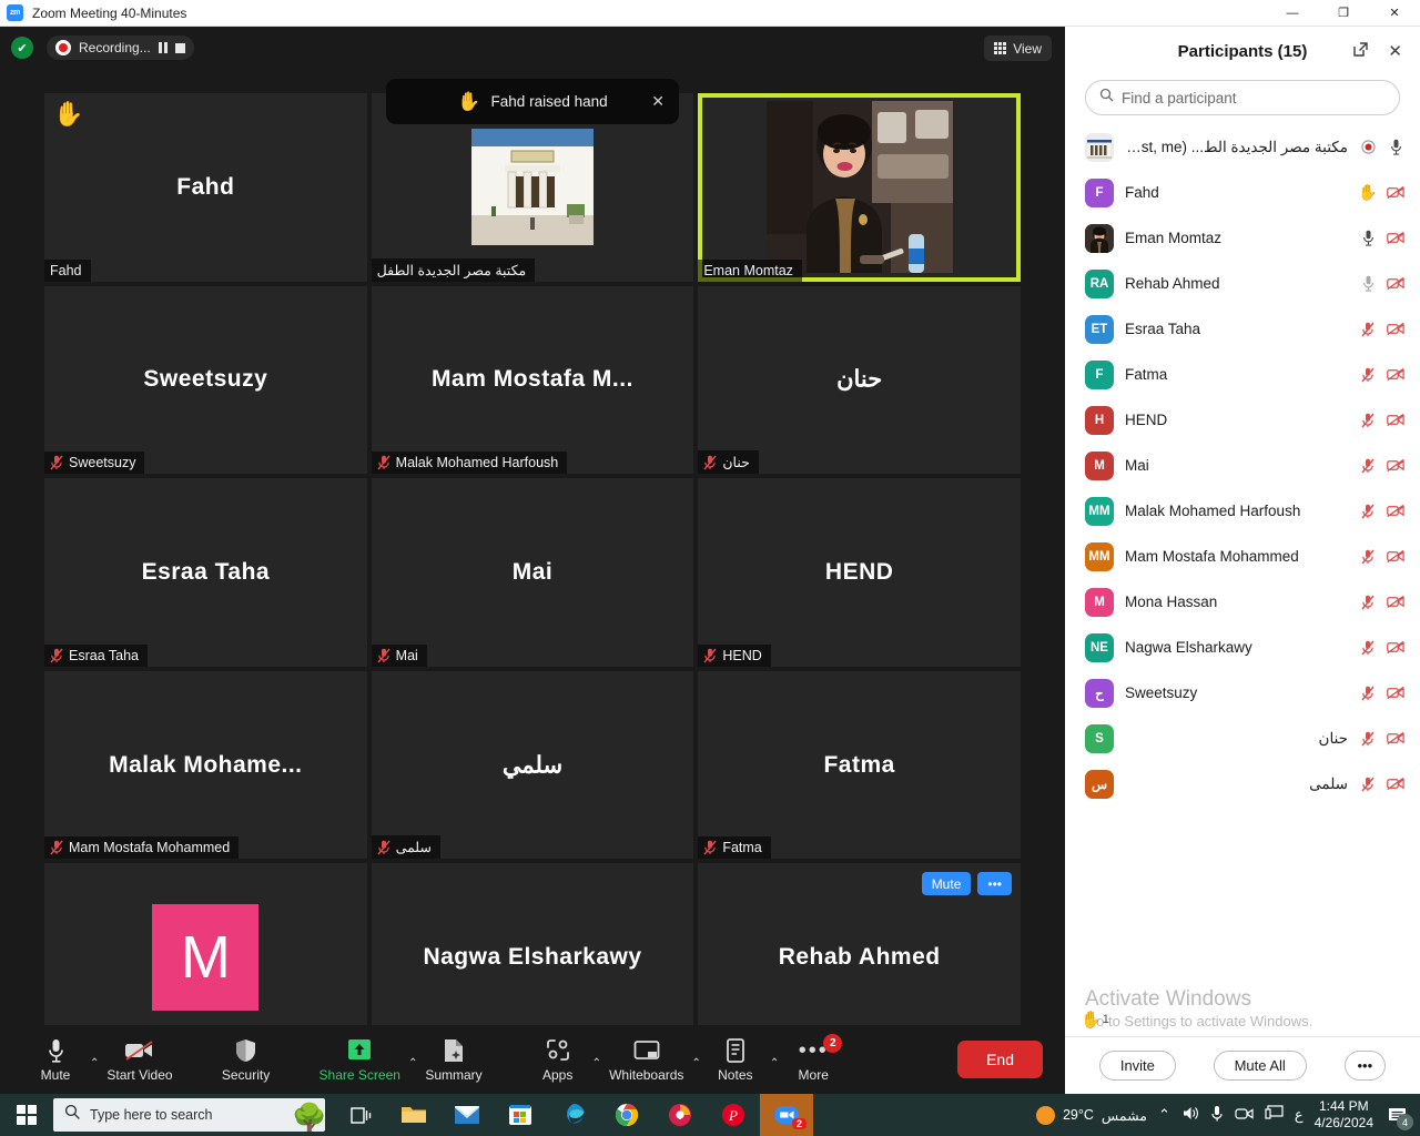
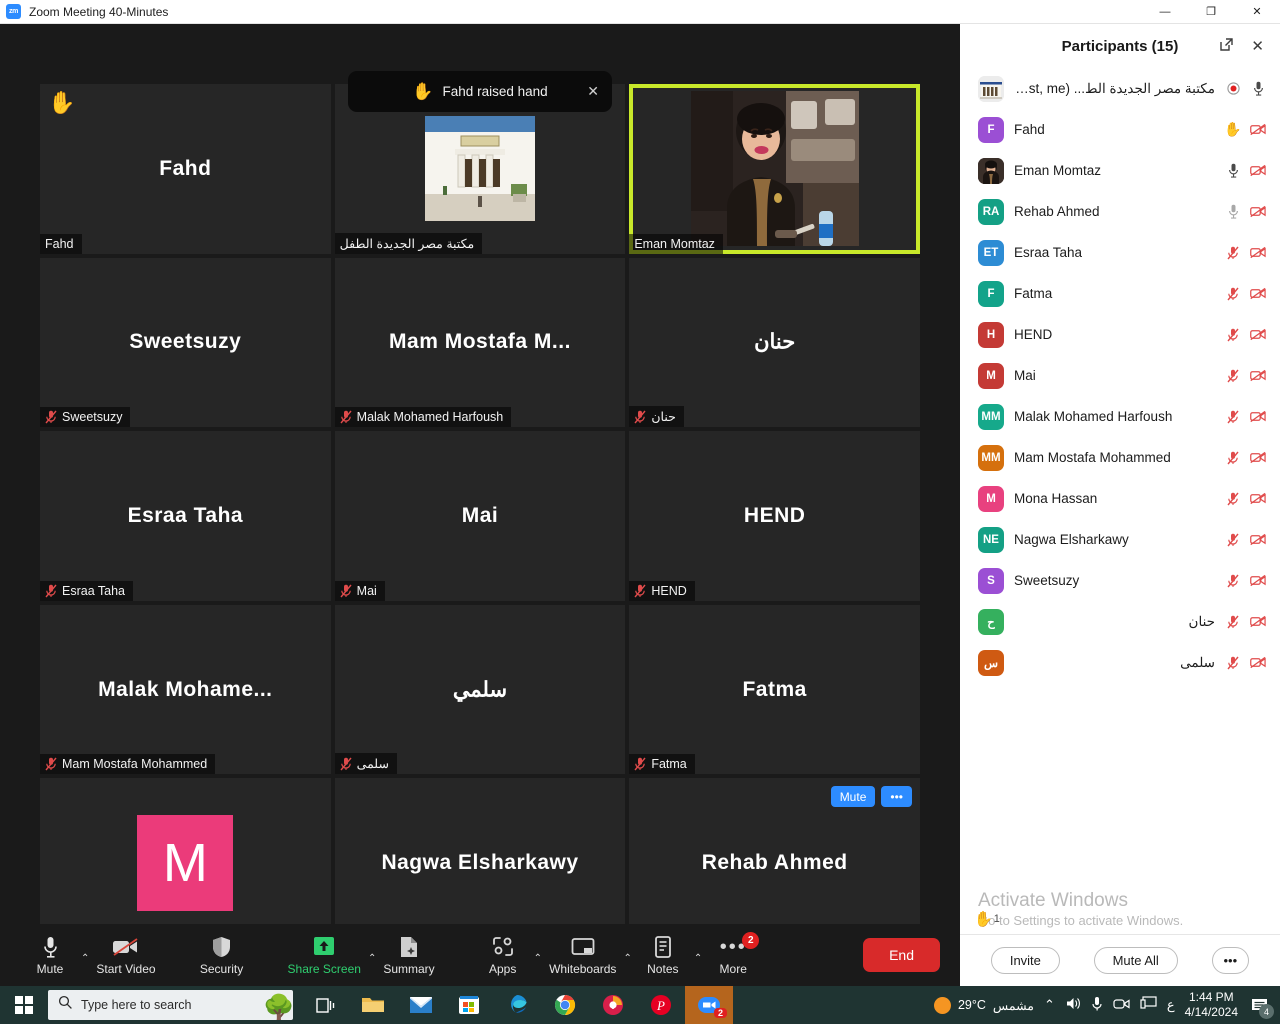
  Zoom Meeting 40-Minutes
  —
  ❐
  ✕
- ✔
- Recording...
- View
  ✋
  Fahd raised hand
  ✕
  ✋
  Fahd
  Fahd
  مكتبة مصر الجديدة الطفل
  Eman Momtaz
  Sweetsuzy
  Sweetsuzy
  Mam Mostafa M...
  Malak Mohamed Harfoush
  حنان
  حنان
  Esraa Taha
  Esraa Taha
  Mai
  Mai
  HEND
  HEND
  Malak Mohame...
  Mam Mostafa Mohammed
  سلمي
  سلمى
  Fatma
  Fatma
  M
  Nagwa Elsharkawy
  Rehab Ahmed
  Mute
  •••
  Mute
  ⌃
  Start Video
  Security
  Share Screen
  ⌃
  Summary
  Apps
  ⌃
  Whiteboards
  ⌃
  Notes
  ⌃
  •••
  More
  2
  End
  Participants (15)
  ✕
- Find a participant
  مكتبة مصر الجديدة الط... (Host, me
  F
  Fahd
  ✋
  Eman Momtaz
  RA
  Rehab Ahmed
  ET
  Esraa Taha
  F
  Fatma
  H
  HEND
  M
  Mai
  MM
  Malak Mohamed Harfoush
  MM
  Mam Mostafa Mohammed
  M
  Mona Hassan
  NE
  Nagwa Elsharkawy
- ح
+ S
  Sweetsuzy
- S
+ ح
  حنان
  س
  سلمى
  Activate Windows
  Go to Settings to activate Windows.
  ✋
  1
  Invite
  Mute All
  •••
  Type here to search
  🌳
  P
  2
  29°C
  مشمس
  ⌃
  ع
  1:44 PM
- 4/26/2024
+ 4/14/2024
  4
